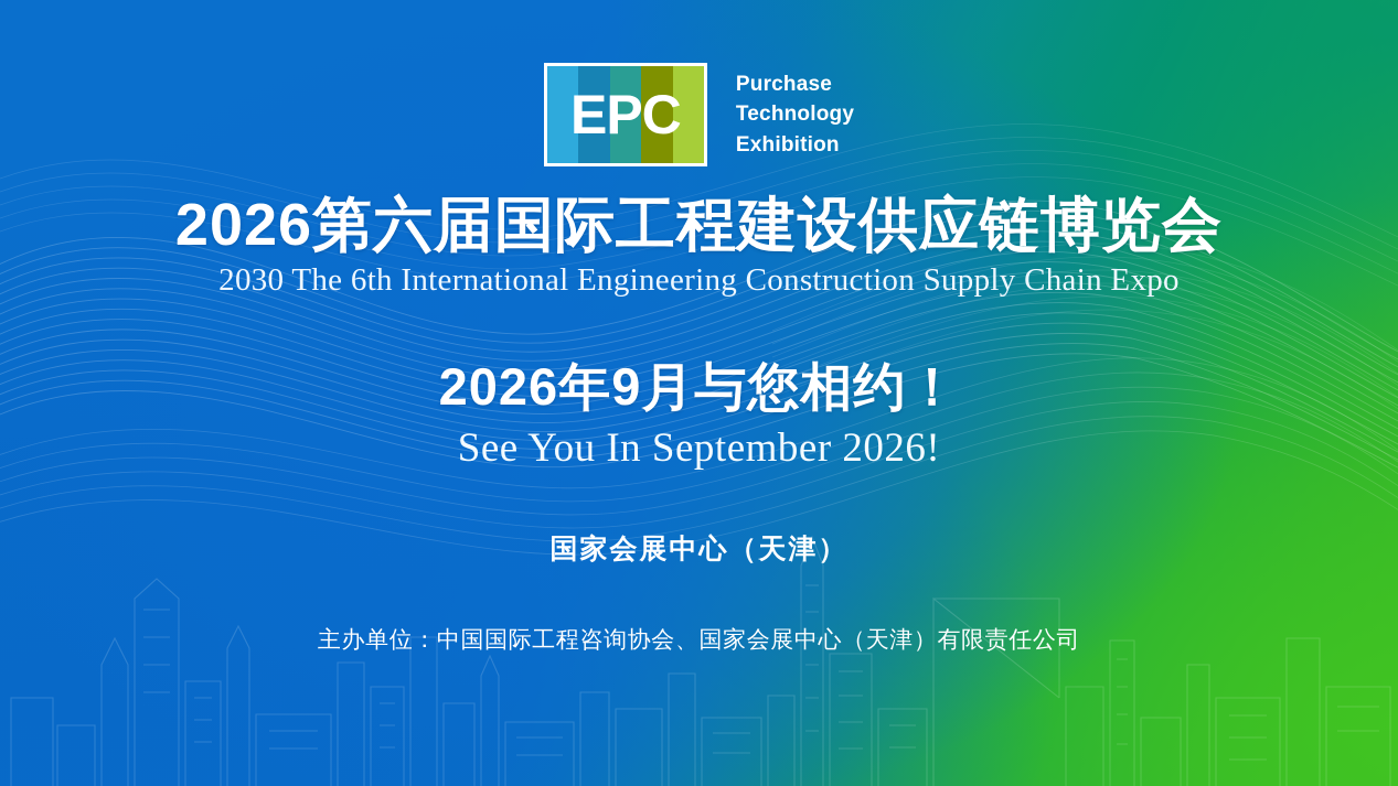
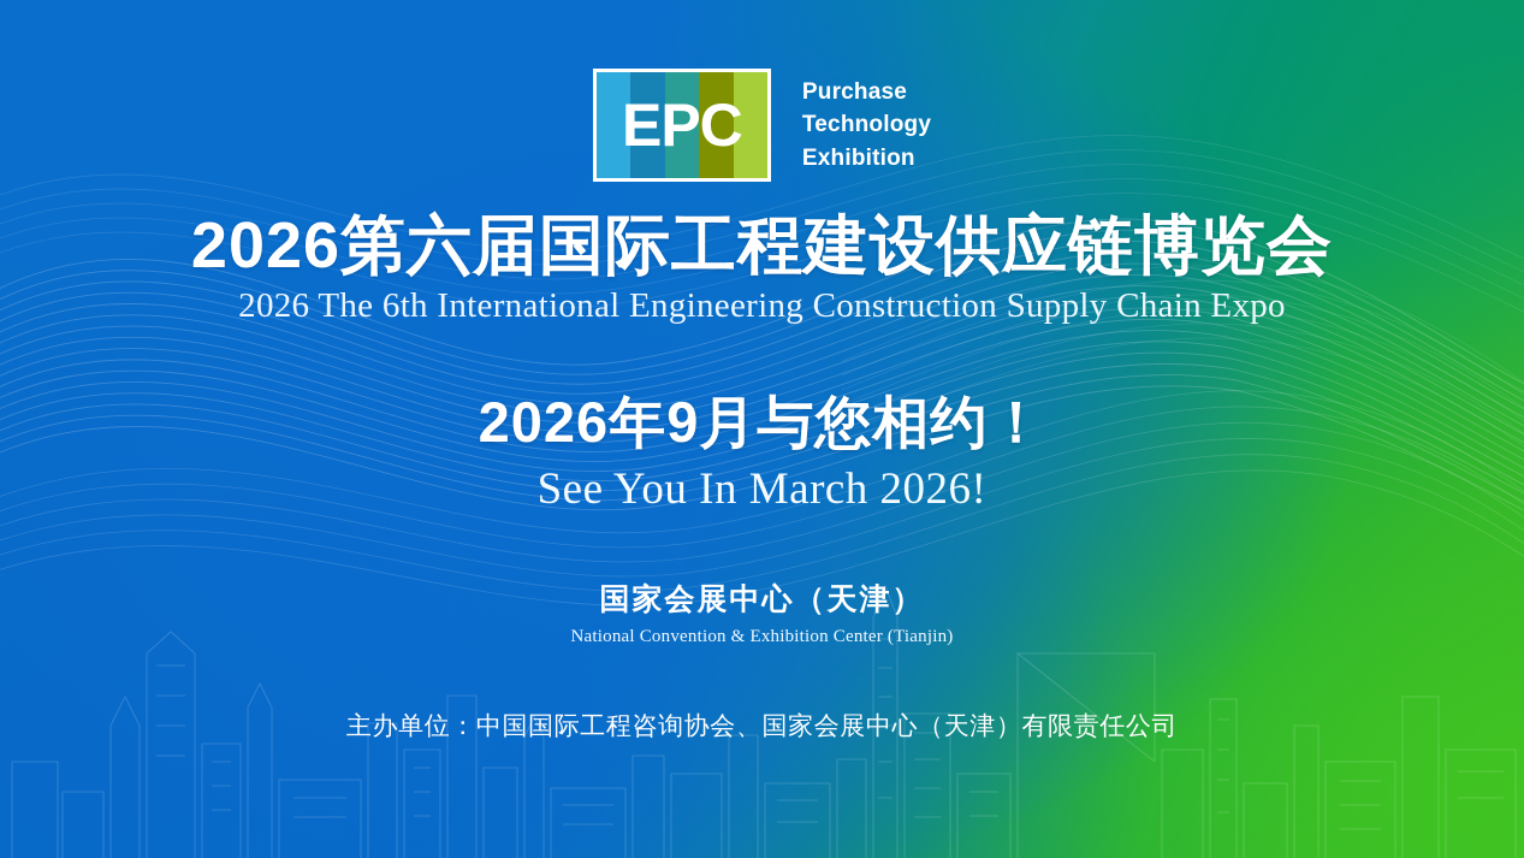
  EPC
  Purchase
  Technology
  Exhibition
  2026第六届国际工程建设供应链博览会
- 2030 The 6th International Engineering Construction Supply Chain Expo
+ 2026 The 6th International Engineering Construction Supply Chain Expo
  2026年9月与您相约！
- See You In September 2026!
+ See You In March 2026!
  国家会展中心（天津）
+ National Convention & Exhibition Center (Tianjin)
  主办单位：中国国际工程咨询协会、国家会展中心（天津）有限责任公司
